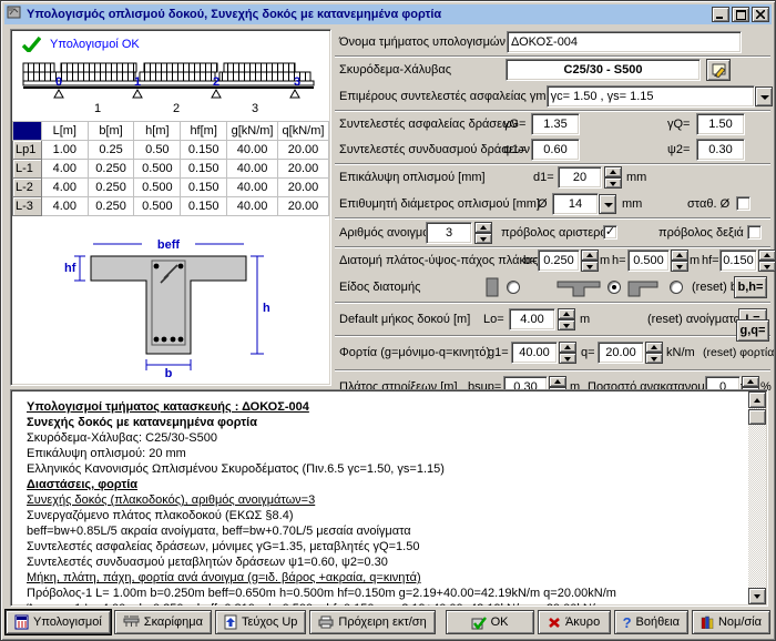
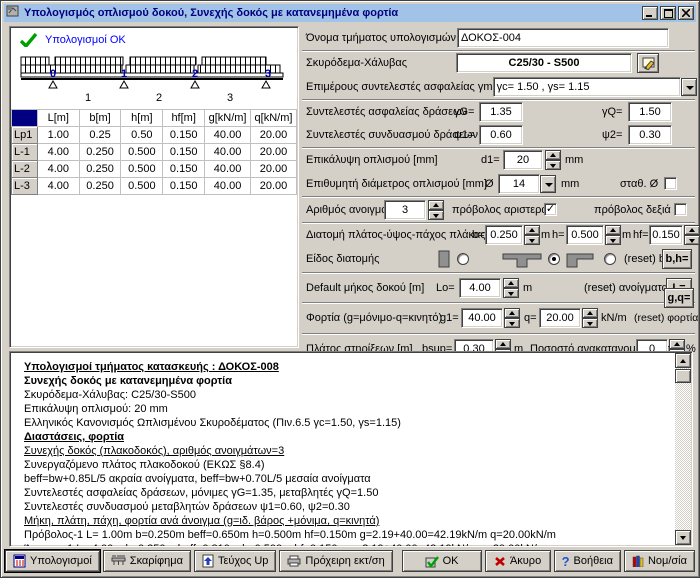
  Υπολογισμός οπλισμού δοκού, Συνεχής δοκός με κατανεμημένα φορτία
  Υπολογισμοί OK
  0
  1
  2
  3
  1
  2
  3
  	L[m]	b[m]	h[m]	hf[m]	g[kN/m]	q[kN/m]
  Lp1	1.00	0.25	0.50	0.150	40.00	20.00
  L-1	4.00	0.250	0.500	0.150	40.00	20.00
  L-2	4.00	0.250	0.500	0.150	40.00	20.00
  L-3	4.00	0.250	0.500	0.150	40.00	20.00
- beff
- hf
- h
- b
  Όνομα τμήματος υπολογισμών
  ΔΟΚΟΣ-004
  Σκυρόδεμα-Χάλυβας
  C25/30 - S500
  Επιμέρους συντελεστές ασφαλείας γm
  γc= 1.50 , γs= 1.15
  Συντελεστές ασφαλείας δράσεων
  γG=
  1.35
  γQ=
  1.50
  Συντελεστές συνδυασμού δράσεων
  ψ1=
  0.60
  ψ2=
  0.30
  Επικάλυψη οπλισμού [mm]
  d1=
  20
  mm
  Επιθυμητή διάμετρος οπλισμού [mm]
  Ø
  14
  mm
  σταθ. Ø
  Αριθμός ανοιγμ
  3
  πρόβολος αριστερ
  πρόβολος δεξιά
  Διατομή πλάτος-ύψος-πάχος πλάκας
  b=
  0.250
  m
  h=
  0.500
  m
  hf=
  0.150
  Είδος διατομής
  (reset)
  b,h=
  Default μήκος δοκού [m]
  Lo=
  4.00
  m
  (reset) ανοίγματ
  Φορτία (g=μόνιμο-q=κινητό)
  g1=
  40.00
  q=
  20.00
  kN/m
  (reset) φορτία
  Πλάτος στηρίξεων [m]
  bsup=
  0.30
  m
  Ποσοστό ανακατανομ
  0
  %
  g,q=
- Υπολογισμοί τμήματος κατασκευής : ΔΟΚΟΣ-004
+ Υπολογισμοί τμήματος κατασκευής : ΔΟΚΟΣ-008
  Συνεχής δοκός με κατανεμημένα φορτία
  Σκυρόδεμα-Χάλυβας: C25/30-S500
  Επικάλυψη οπλισμού: 20 mm
  Ελληνικός Κανονισμός Ωπλισμένου Σκυροδέματος (Πιν.6.5 γc=1.50, γs=1.15)
  Διαστάσεις, φορτία
  Συνεχής δοκός (πλακοδοκός), αριθμός ανοιγμάτων=3
  Συνεργαζόμενο πλάτος πλακοδοκού (ΕΚΩΣ §8.4)
  beff=bw+0.85L/5 ακραία ανοίγματα, beff=bw+0.70L/5 μεσαία ανοίγματα
  Συντελεστές ασφαλείας δράσεων, μόνιμες γG=1.35, μεταβλητές γQ=1.50
  Συντελεστές συνδυασμού μεταβλητών δράσεων ψ1=0.60, ψ2=0.30
- Μήκη, πλάτη, πάχη, φορτία ανά άνοιγμα (g=ιδ. βάρος +ακραία, q=κινητά)
+ Μήκη, πλάτη, πάχη, φορτία ανά άνοιγμα (g=ιδ. βάρος +μόνιμα, q=κινητά)
  Πρόβολος-1 L= 1.00m b=0.250m beff=0.650m h=0.500m hf=0.150m g=2.19+40.00=42.19kN/m q=20.00kN/m
  Υπολογισμοί
  Σκαρίφημα
  Τεύχος Up
  Πρόχειρη εκτ/ση
  OK
  Άκυρο
  ?
  Βοήθεια
  Νομ/σία
